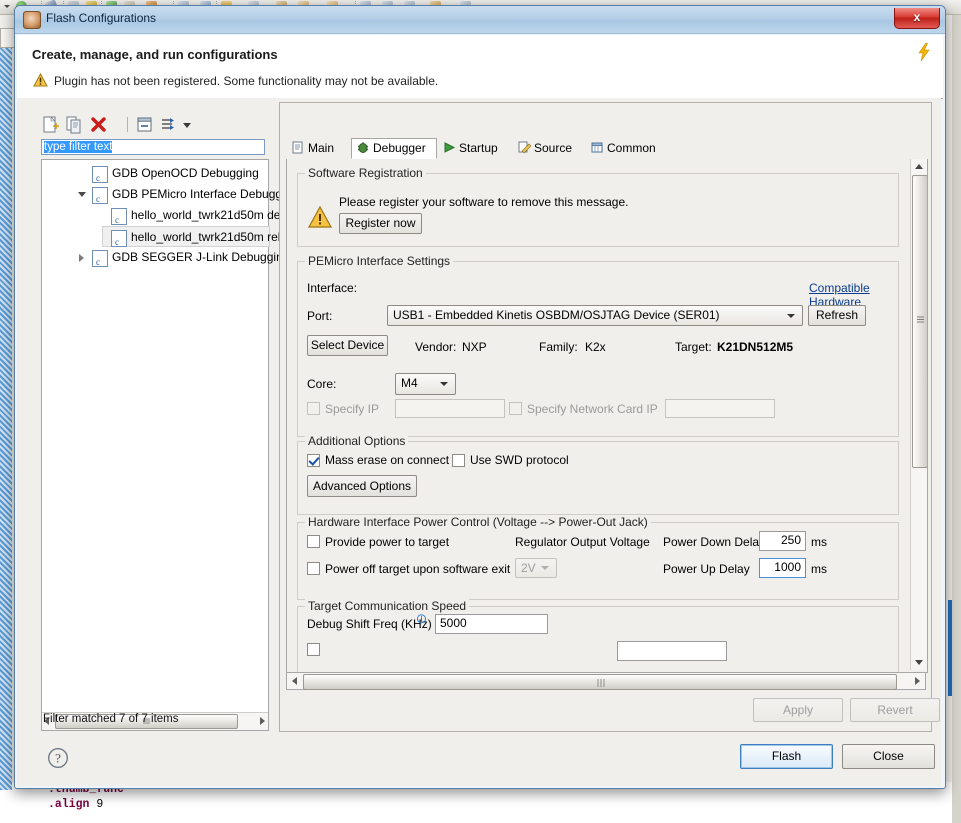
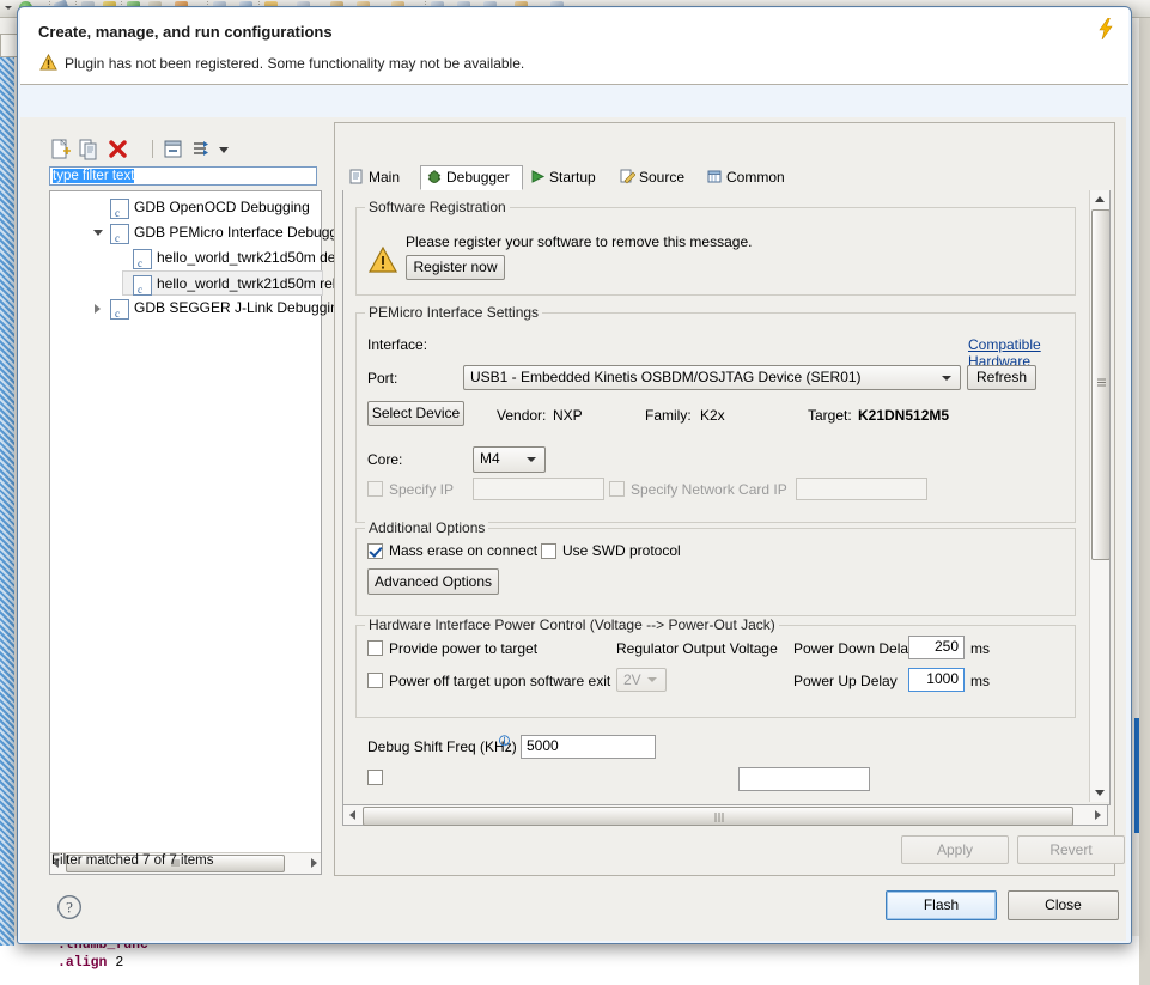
  .thumb_func
- .align 9
+ .align 2
- Flash Configurations
- x
  Create, manage, and run configurations
  Plugin has not been registered. Some functionality may not be available.
  type filter text
  c
  GDB OpenOCD Debugging
  c
  GDB PEMicro Interface Debug
  c
  hello_world_twrk21d50m de
  c
  hello_world_twrk21d50m re
  c
  GDB SEGGER J-Link Debuggi
  Filter matched 7 of 7 items
  Main
  Debugger
  Startup
  Source
  Common
  Software Registration
  Please register your software to remove this message.
  Register now
  PEMicro Interface Settings
  Interface:
  Compatible Hardware
  Port:
  USB1 - Embedded Kinetis OSBDM/OSJTAG Device (SER01)
  Refresh
  Select Device
  Vendor:
  NXP
  Family:
  K2x
  Target:
  K21DN512M5
  Core:
  M4
  Specify IP
  Specify Network Card IP
  Additional Options
  Mass erase on connect
  Use SWD protocol
  Advanced Options
  Hardware Interface Power Control (Voltage --> Power-Out Jack)
  Provide power to target
  Regulator Output Voltage
  Power Down Dela
  250
  ms
  Power off target upon software exit
  2V
  Power Up Delay
  1000
  ms
- Target Communication Speed
  Debug Shift Freq (KHz)
  ⓘ
  5000
  Apply
  Revert
  ?
  Flash
  Close
